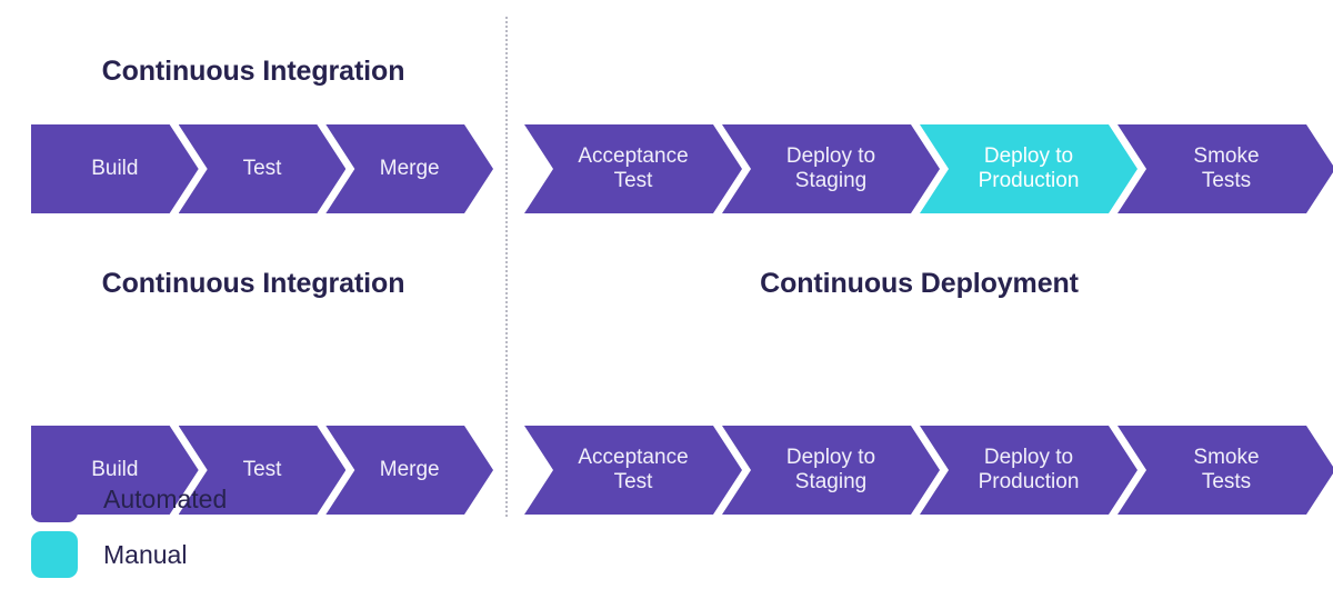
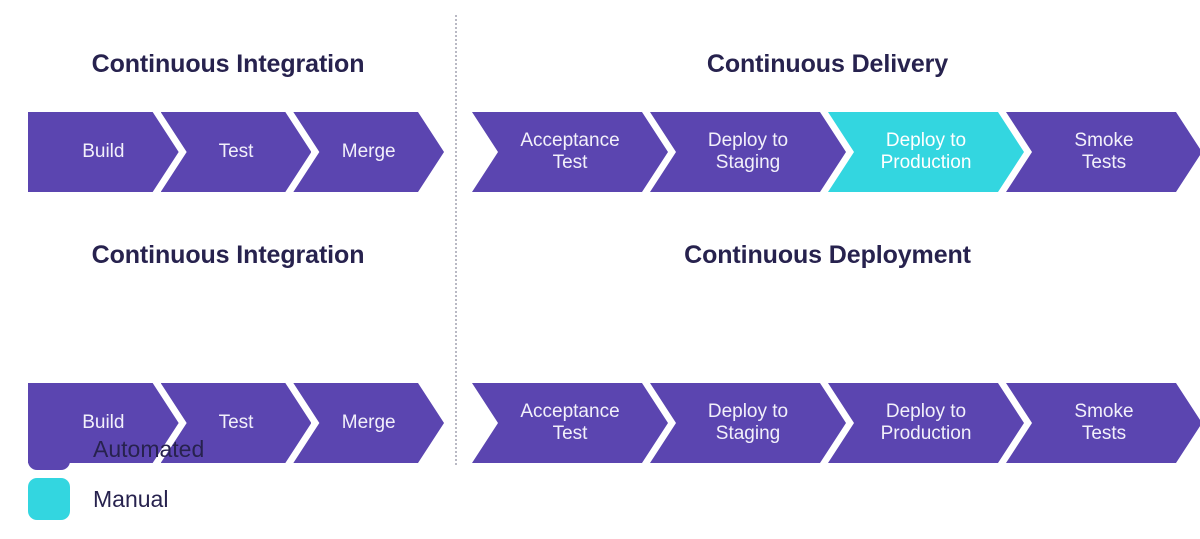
  Continuous Integration
  Build
  Test
  Merge
  Continuous Integration
  Build
  Test
  Merge
  Automated
  Manual
+ Continuous Delivery
  Acceptance
  Test
  Deploy to
  Staging
  Deploy to
  Production
  Smoke
  Tests
  Continuous Deployment
  Acceptance
  Test
  Deploy to
  Staging
  Deploy to
  Production
  Smoke
  Tests
